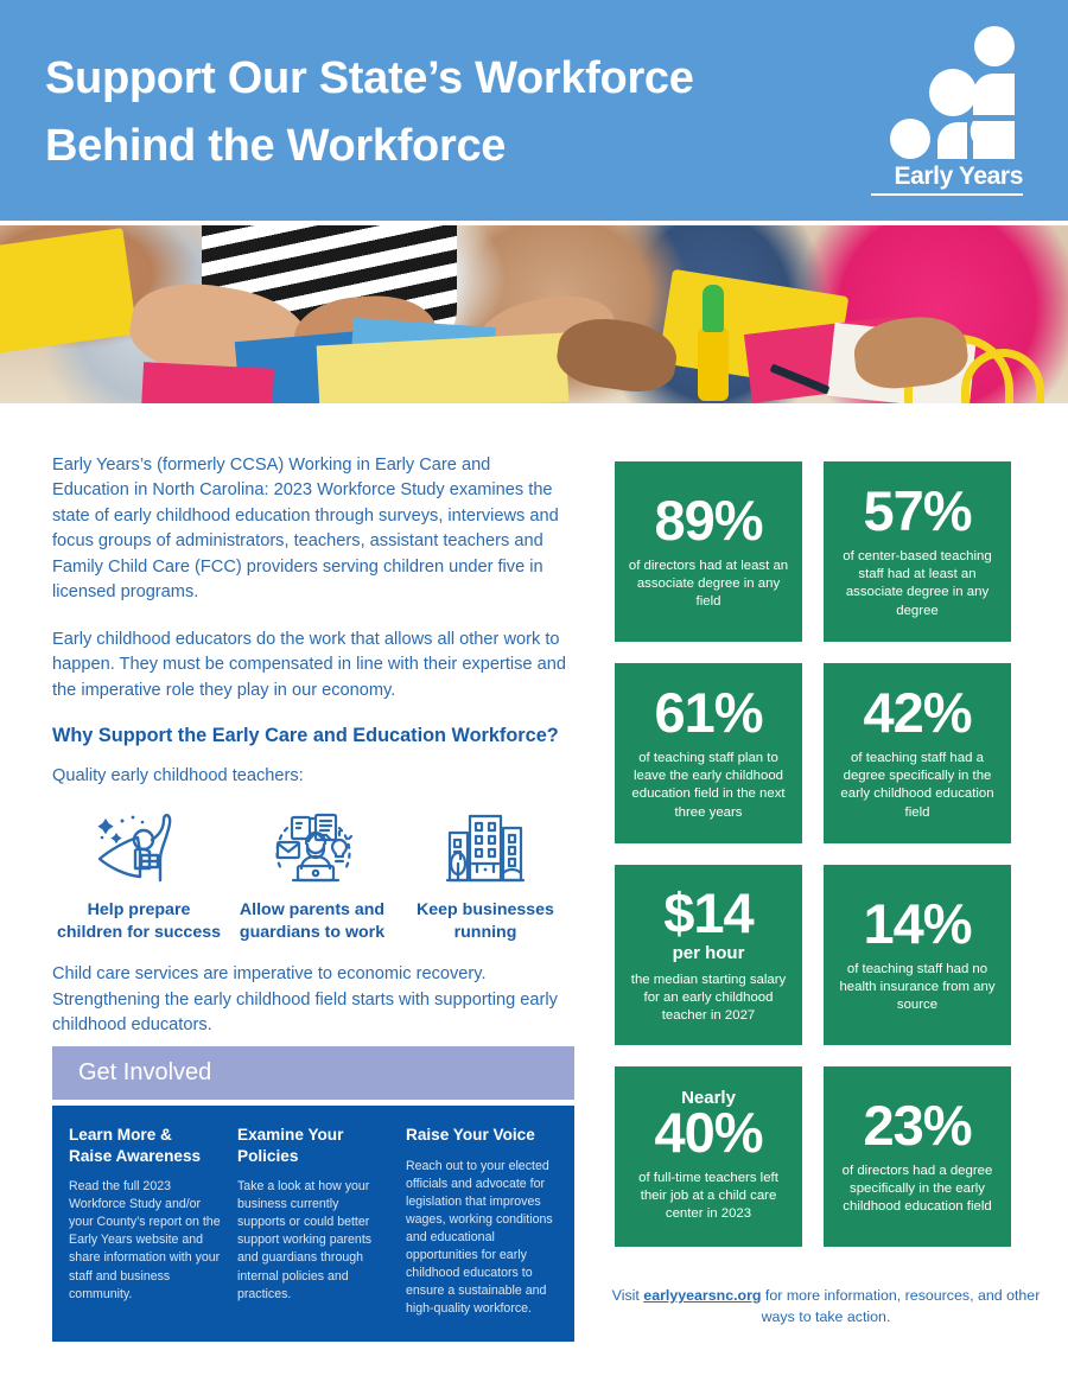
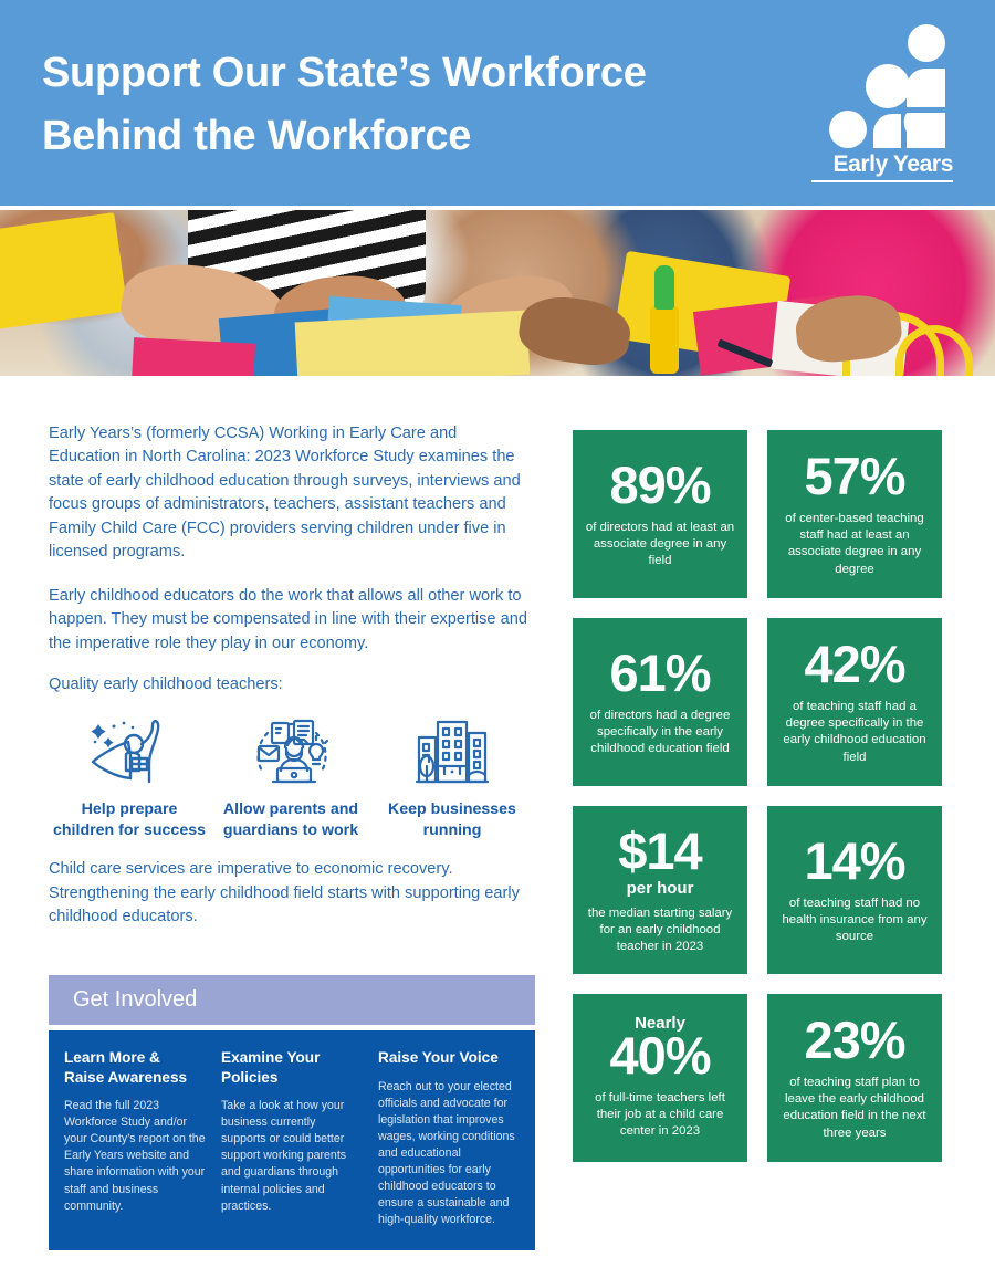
  Support Our State’s Workforce
  Behind the Workforce
  Early Years
  Early Years’s (formerly CCSA) Working in Early Care and Education in North Carolina: 2023 Workforce Study examines the state of early childhood education through surveys, interviews and focus groups of administrators, teachers, assistant teachers and Family Child Care (FCC) providers serving children under five in licensed programs.
  Early childhood educators do the work that allows all other work to happen. They must be compensated in line with their expertise and the imperative role they play in our economy.
- Why Support the Early Care and Education Workforce?
  Quality early childhood teachers:
  Help prepare
  children for success
  Allow parents and
  guardians to work
  Keep businesses
  running
  Child care services are imperative to economic recovery. Strengthening the early childhood field starts with supporting early childhood educators.
  Get Involved
  Learn More &
  Raise Awareness
  Read the full 2023 Workforce Study and/or your County’s report on the Early Years website and share information with your staff and business community.
  Examine Your
  Policies
  Take a look at how your business currently supports or could better support working parents and guardians through internal policies and practices.
  Raise Your Voice
  Reach out to your elected officials and advocate for legislation that improves wages, working conditions and educational opportunities for early childhood educators to ensure a sustainable and high-quality workforce.
  89%
  of directors had at least an associate degree in any field
  57%
  of center-based teaching staff had at least an associate degree in any degree
  61%
- of teaching staff plan to leave the early childhood education field in the next three years
+ of directors had a degree specifically in the early childhood education field
  42%
  of teaching staff had a degree specifically in the early childhood education field
  $14
  per hour
- the median starting salary for an early childhood teacher in 2027
+ the median starting salary for an early childhood teacher in 2023
  14%
  of teaching staff had no health insurance from any source
  Nearly
  40%
  of full-time teachers left their job at a child care center in 2023
  23%
- of directors had a degree specifically in the early childhood education field
+ of teaching staff plan to leave the early childhood education field in the next three years
- Visit earlyyearsnc.org for more information, resources, and other ways to take action.
